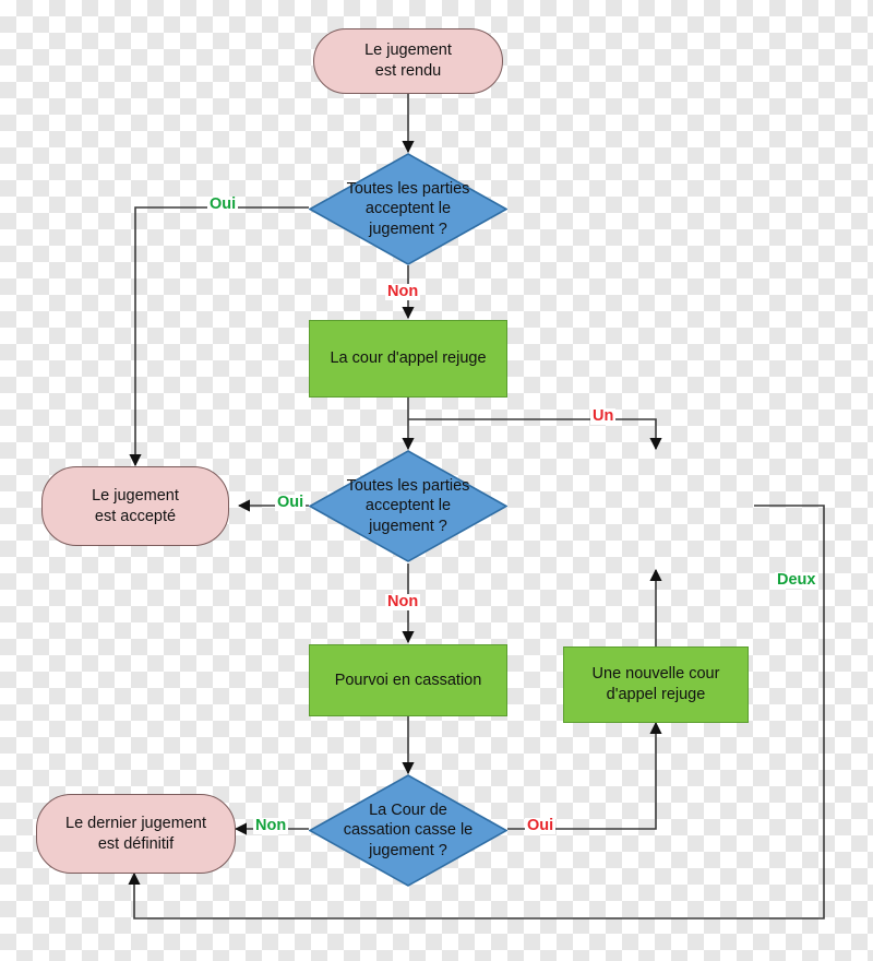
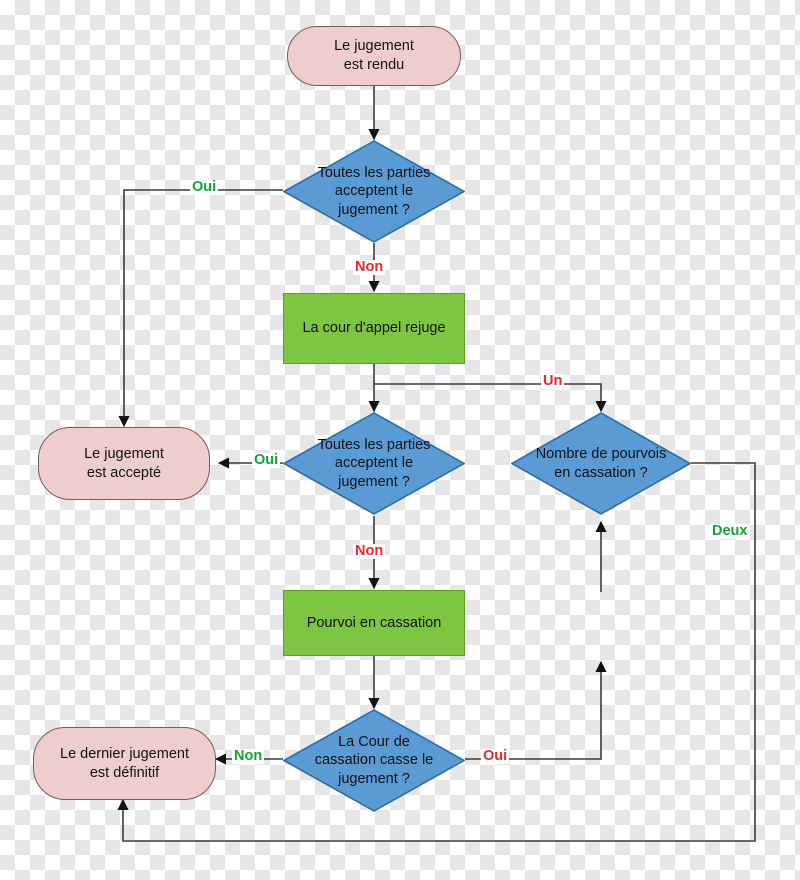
  Le jugement
  est rendu
  Toutes les parties
  acceptent le
  jugement ?
  Le jugement
  est accepté
  La cour d'appel rejuge
  Toutes les parties
  acceptent le
  jugement ?
+ Nombre de pourvois
+ en cassation ?
  Pourvoi en cassation
- Une nouvelle cour
- d'appel rejuge
  La Cour de
  cassation casse le
  jugement ?
  Le dernier jugement
  est définitif
  Oui
  Non
  Un
  Oui
  Deux
  Non
  Non
  Oui
